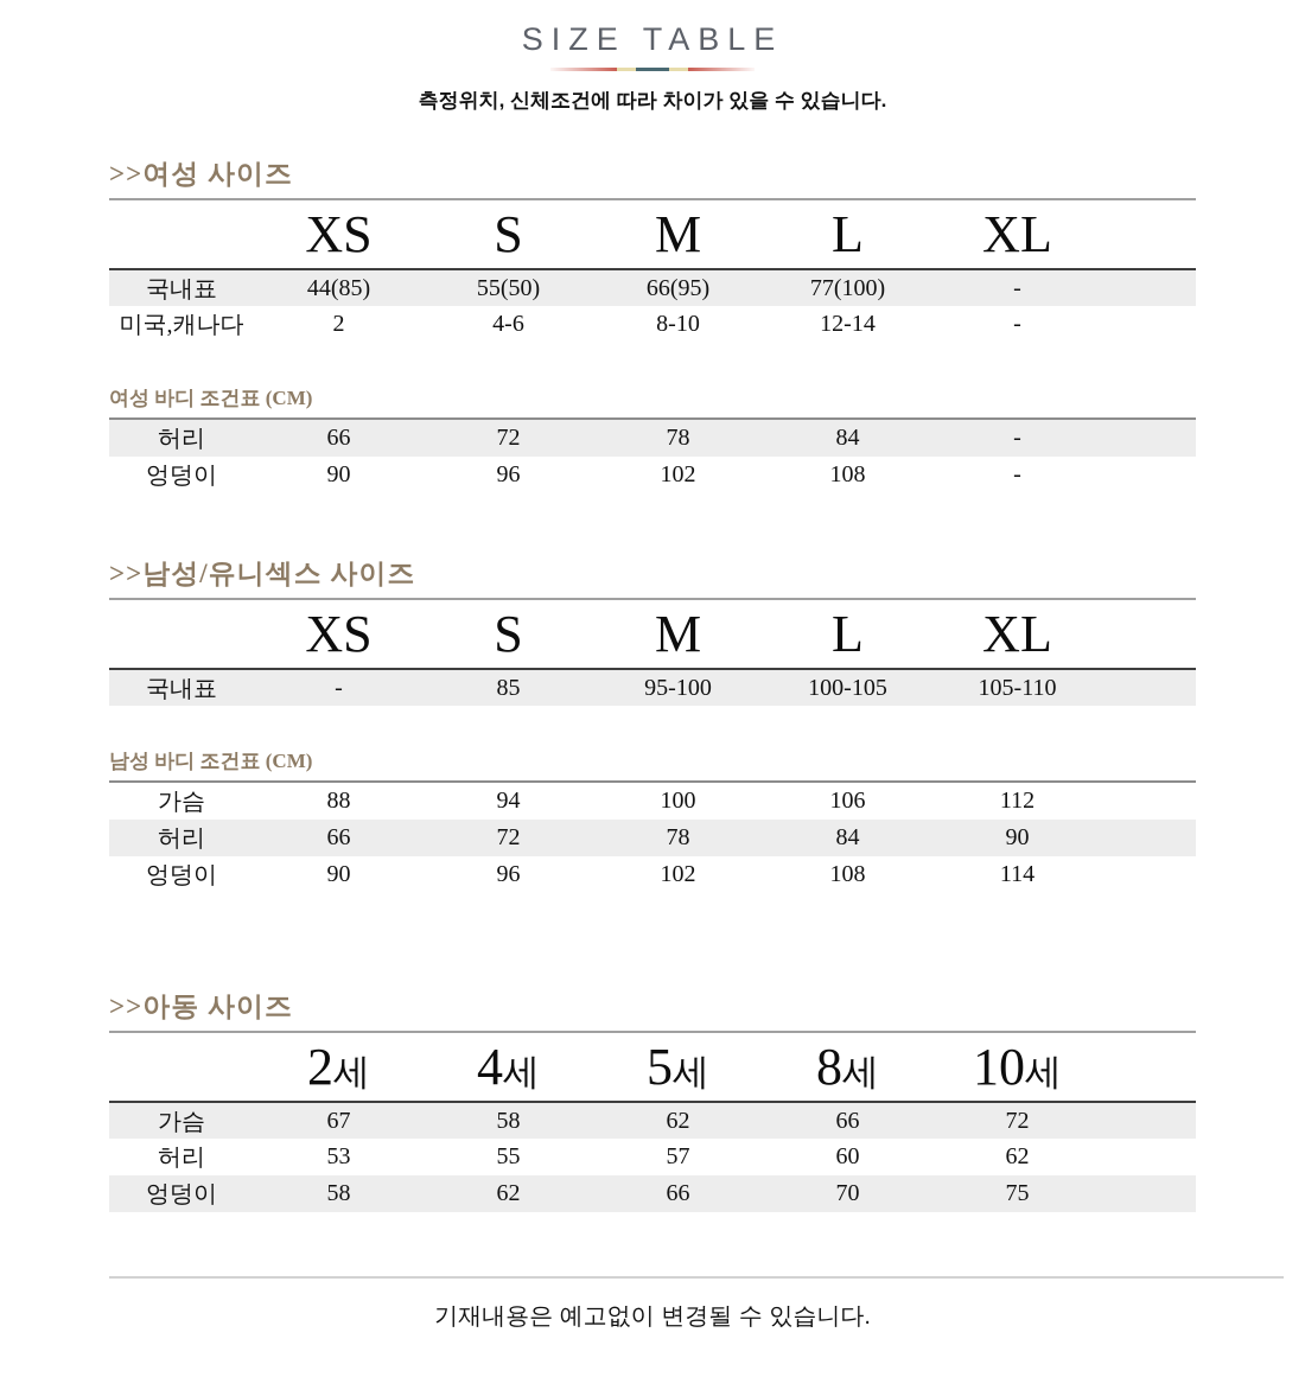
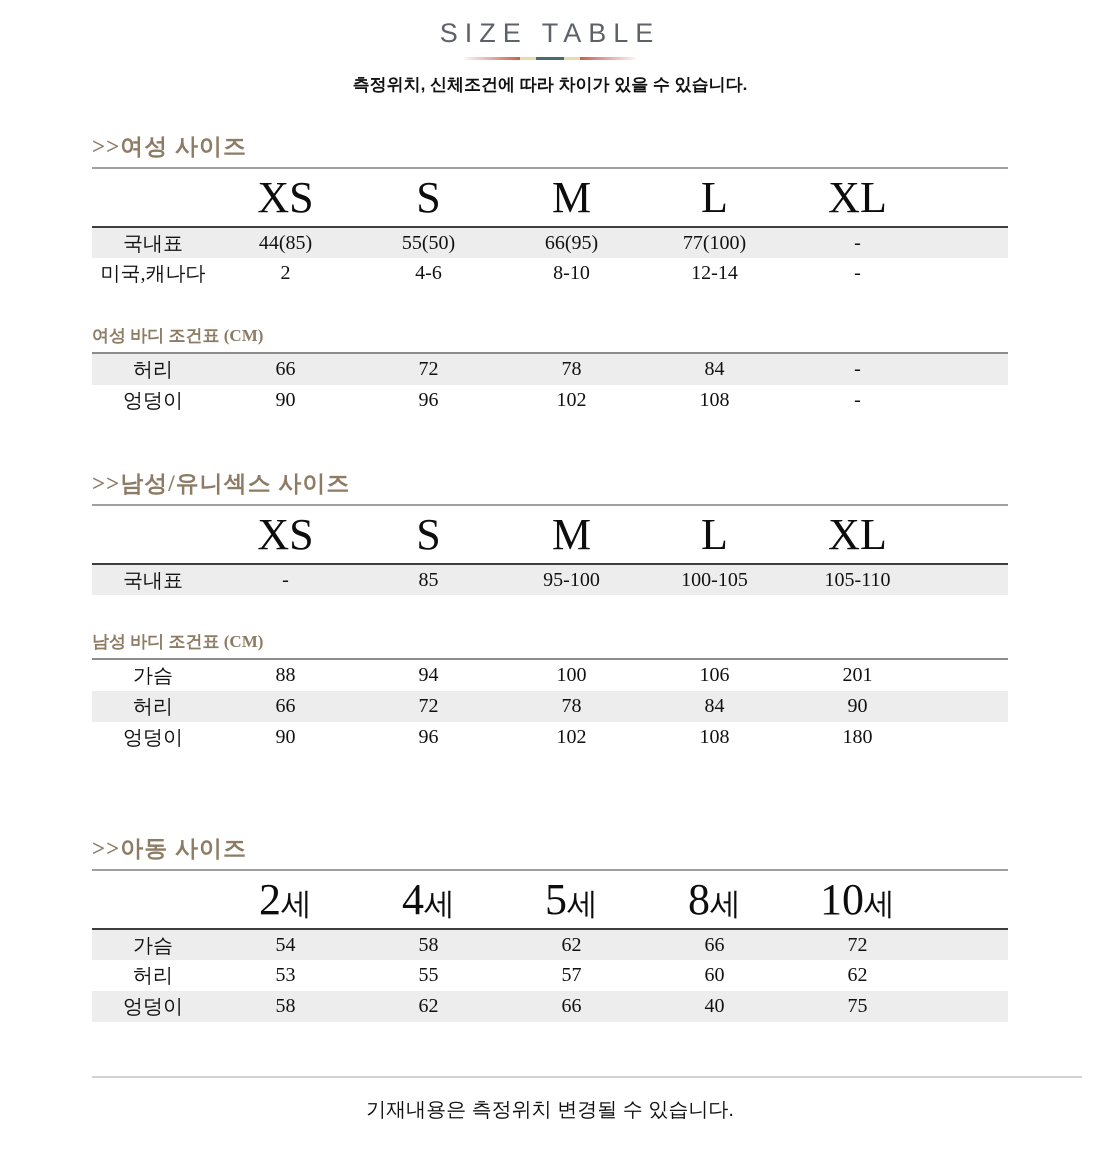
  SIZE TABLE
  측정위치, 신체조건에 따라 차이가 있을 수 있습니다.
  >>여성 사이즈
  	XS	S	M	L	XL
  국내표	44(85)	55(50)	66(95)	77(100)	-
  미국,캐나다	2	4-6	8-10	12-14	-
  여성 바디 조건표 (CM)
  허리	66	72	78	84	-
  엉덩이	90	96	102	108	-
  >>남성/유니섹스 사이즈
  	XS	S	M	L	XL
  국내표	-	85	95-100	100-105	105-110
  남성 바디 조건표 (CM)
- 가슴	88	94	100	106	112
+ 가슴	88	94	100	106	201
  허리	66	72	78	84	90
- 엉덩이	90	96	102	108	114
+ 엉덩이	90	96	102	108	180
  >>아동 사이즈
  	2세	4세	5세	8세	10세
- 가슴	67	58	62	66	72
+ 가슴	54	58	62	66	72
  허리	53	55	57	60	62
- 엉덩이	58	62	66	70	75
+ 엉덩이	58	62	66	40	75
- 기재내용은 예고없이 변경될 수 있습니다.
+ 기재내용은 측정위치 변경될 수 있습니다.
